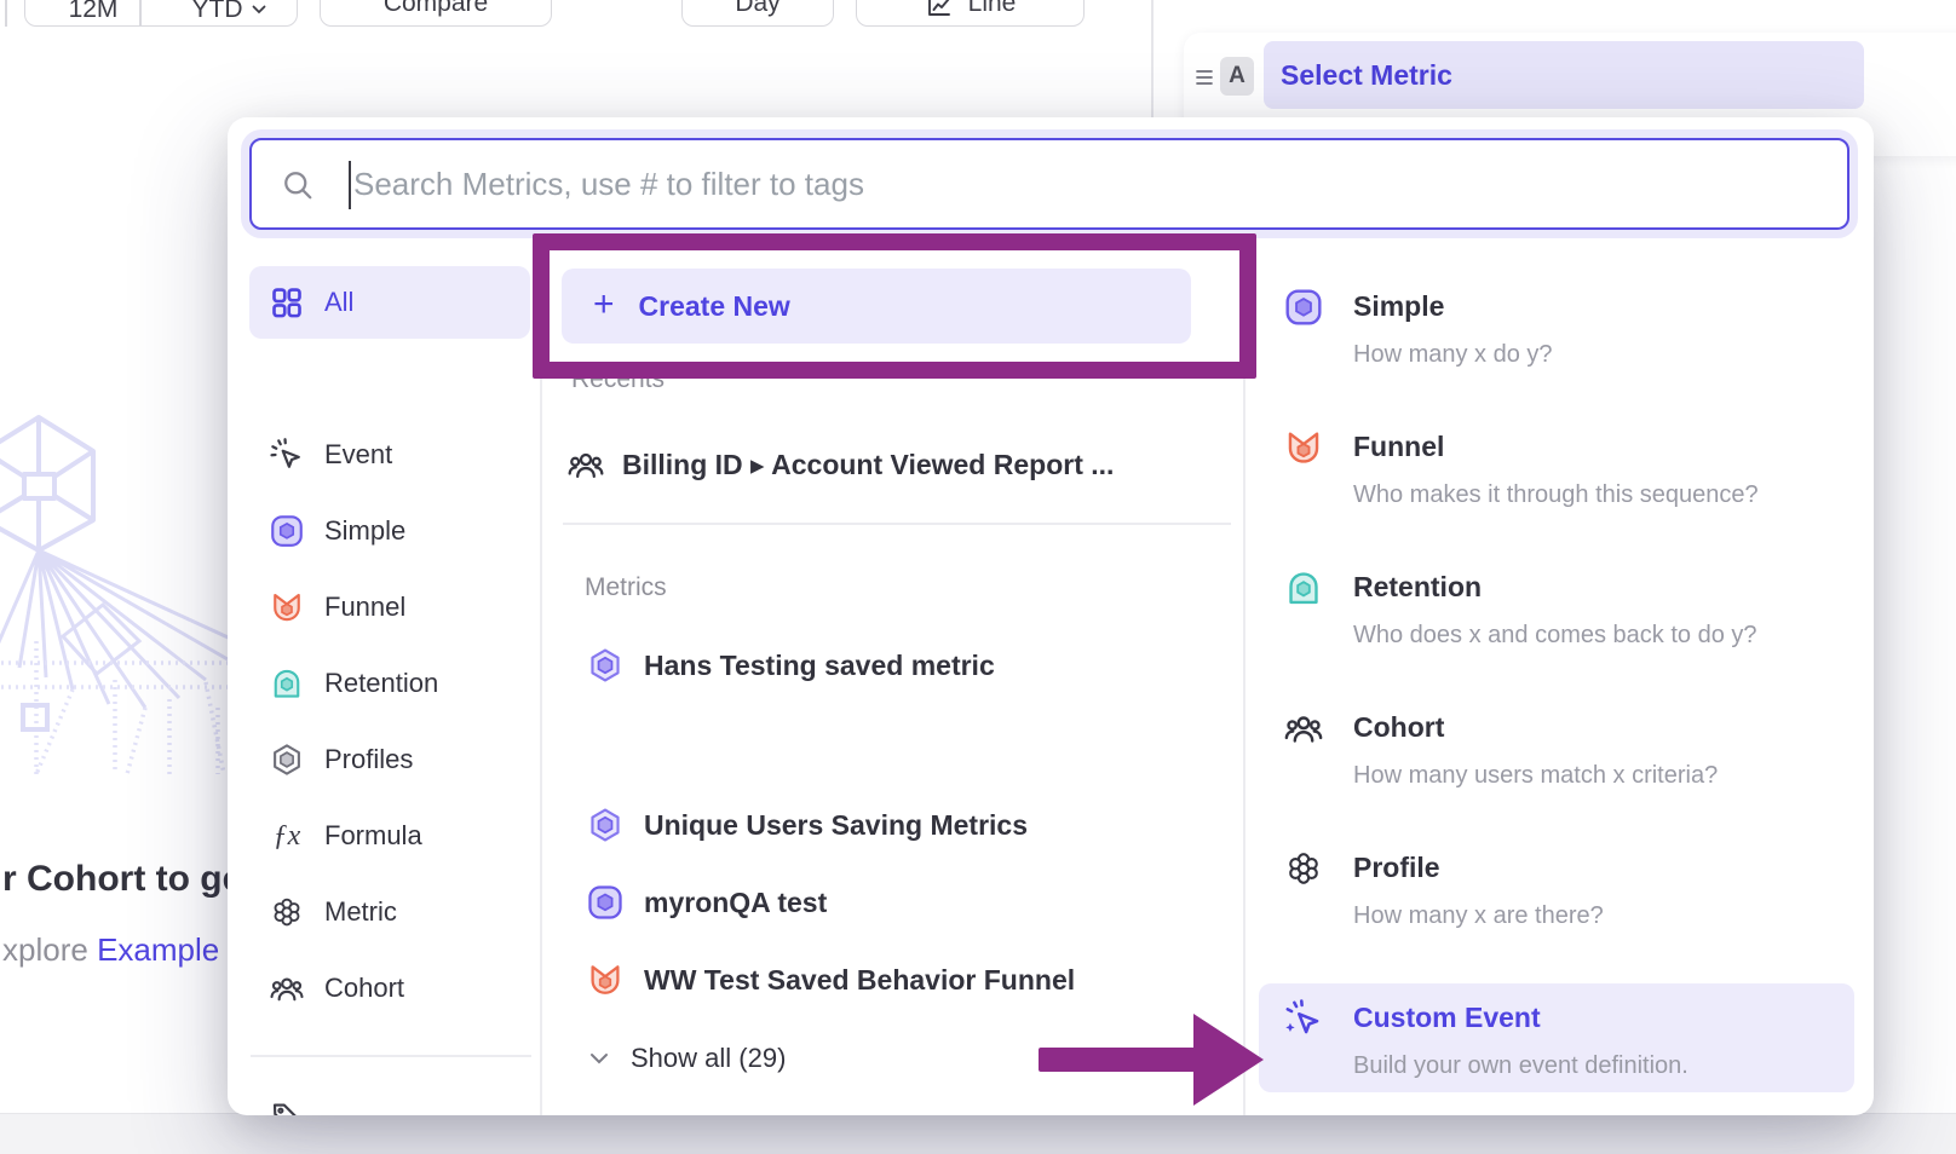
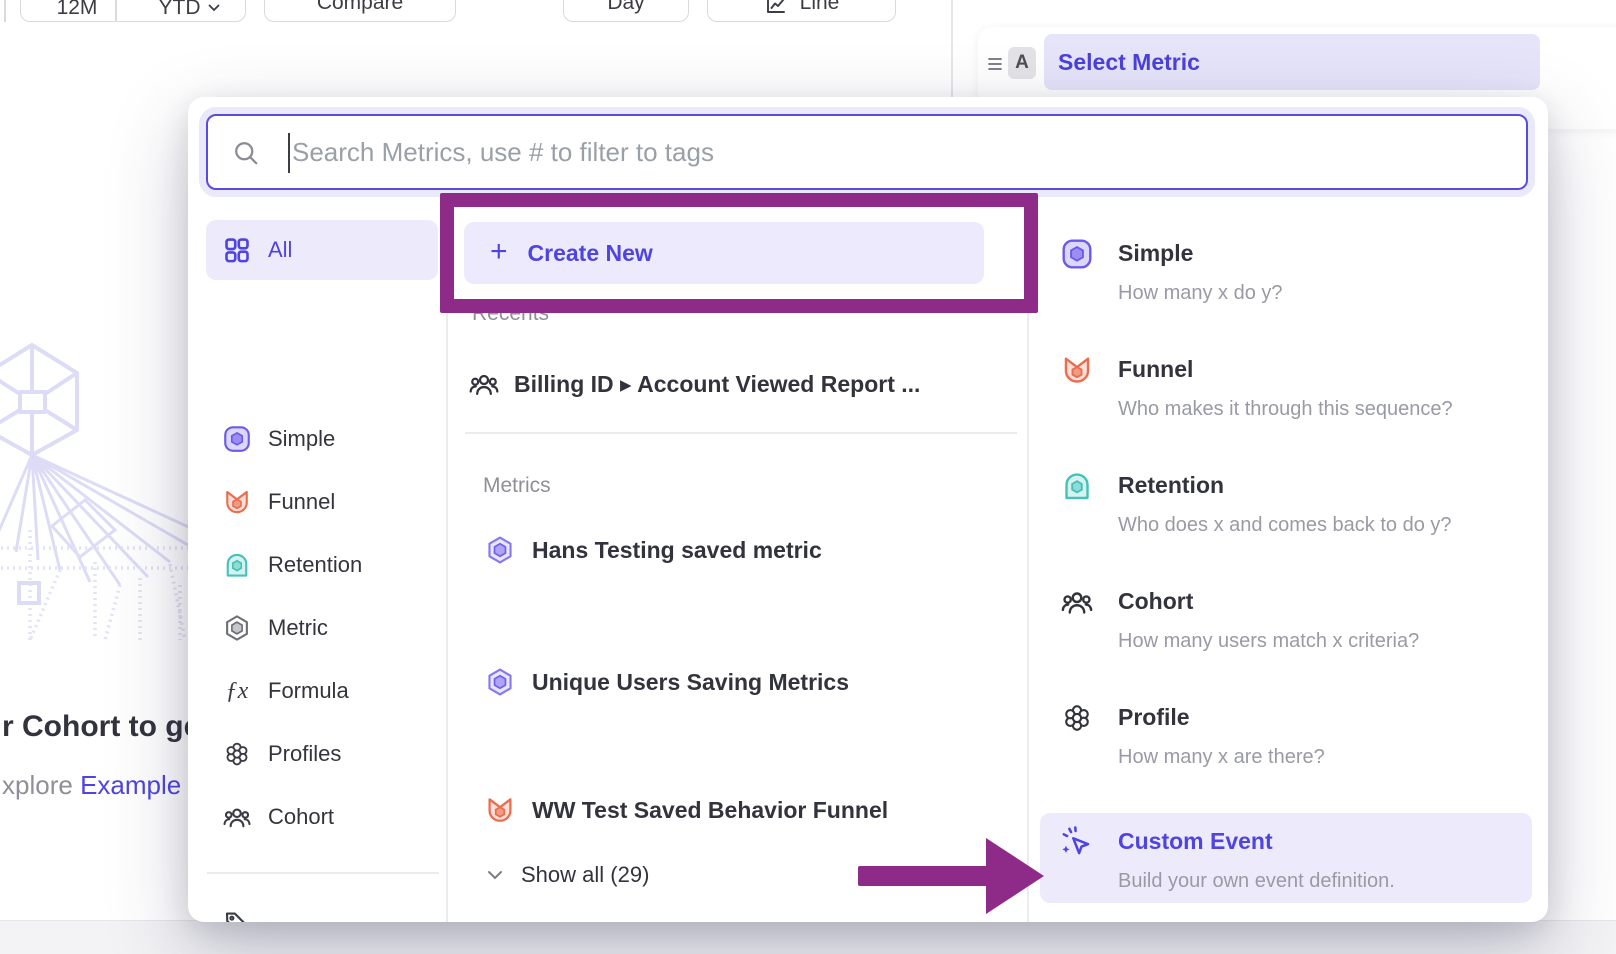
  12M
  YTD
  Compare
  Day
  Line
  A
  Select Metric
  r Cohort to g
  xplore Example
  Search Metrics, use # to filter to tags
  All
- Event
  Simple
  Funnel
  Retention
- Profiles
+ Metric
  ƒx
  Formula
- Metric
+ Profiles
  Cohort
  +
  Create New
  Recents
  Billing ID ▸ Account Viewed Report ...
  Metrics
  Hans Testing saved metric
  Unique Users Saving Metrics
- myronQA test
  WW Test Saved Behavior Funnel
  Show all (29)
  Simple
  How many x do y?
  Funnel
  Who makes it through this sequence?
  Retention
  Who does x and comes back to do y?
  Cohort
  How many users match x criteria?
  Profile
  How many x are there?
  Custom Event
  Build your own event definition.
